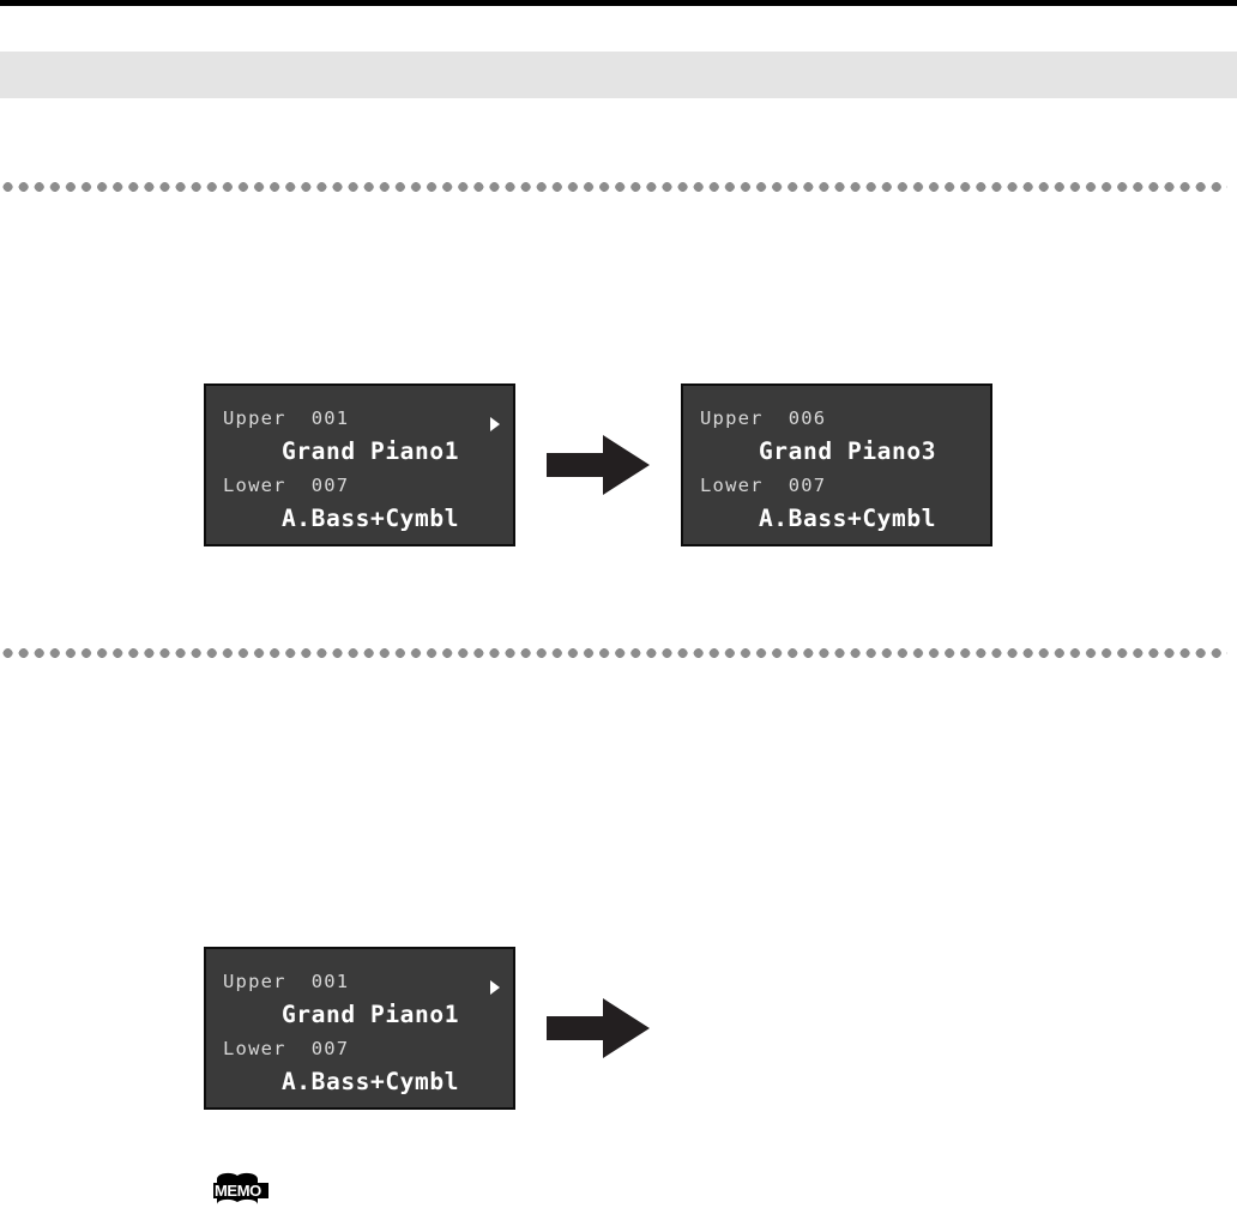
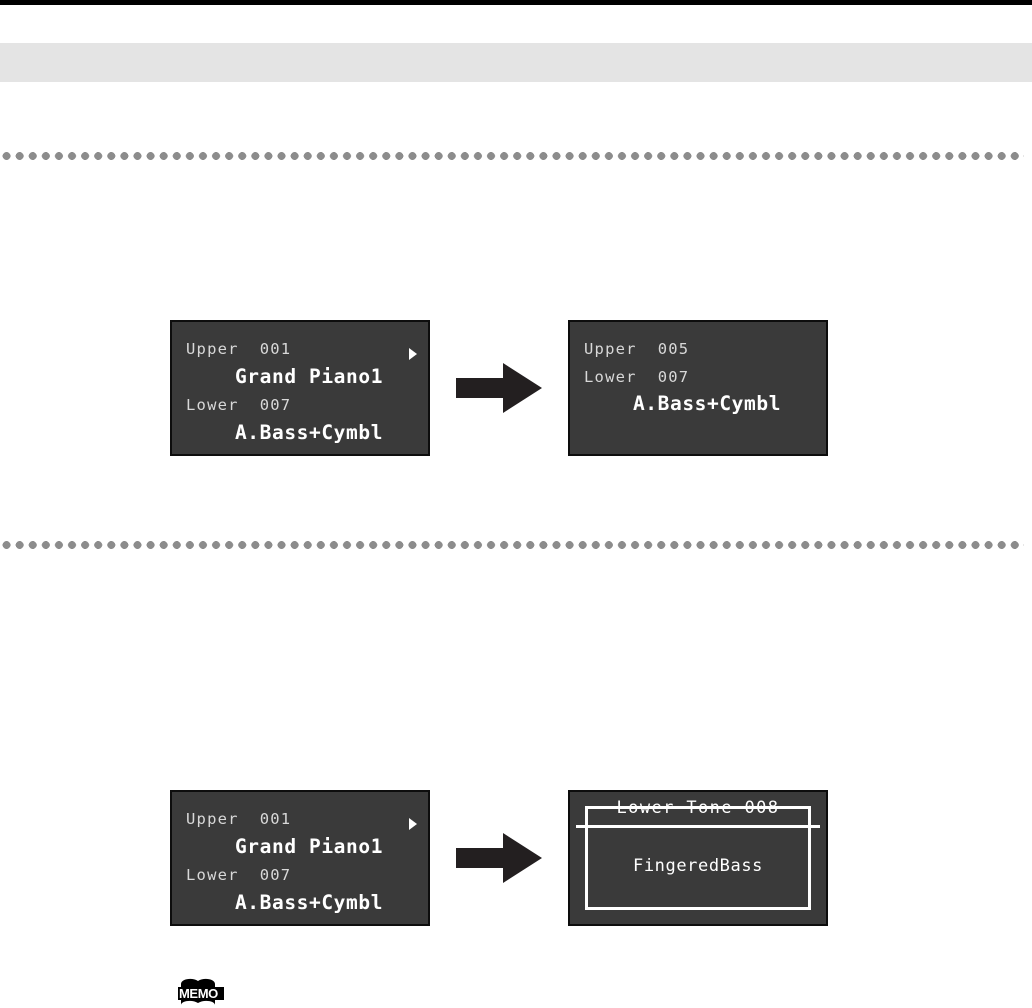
  Upper 001
  Grand Piano1
  Lower 007
  A.Bass+Cymbl
- Upper 006
+ Upper 005
- Grand Piano3
  Lower 007
  A.Bass+Cymbl
  Upper 001
  Grand Piano1
  Lower 007
  A.Bass+Cymbl
+ Lower Tone 008
+ FingeredBass
  MEMO
